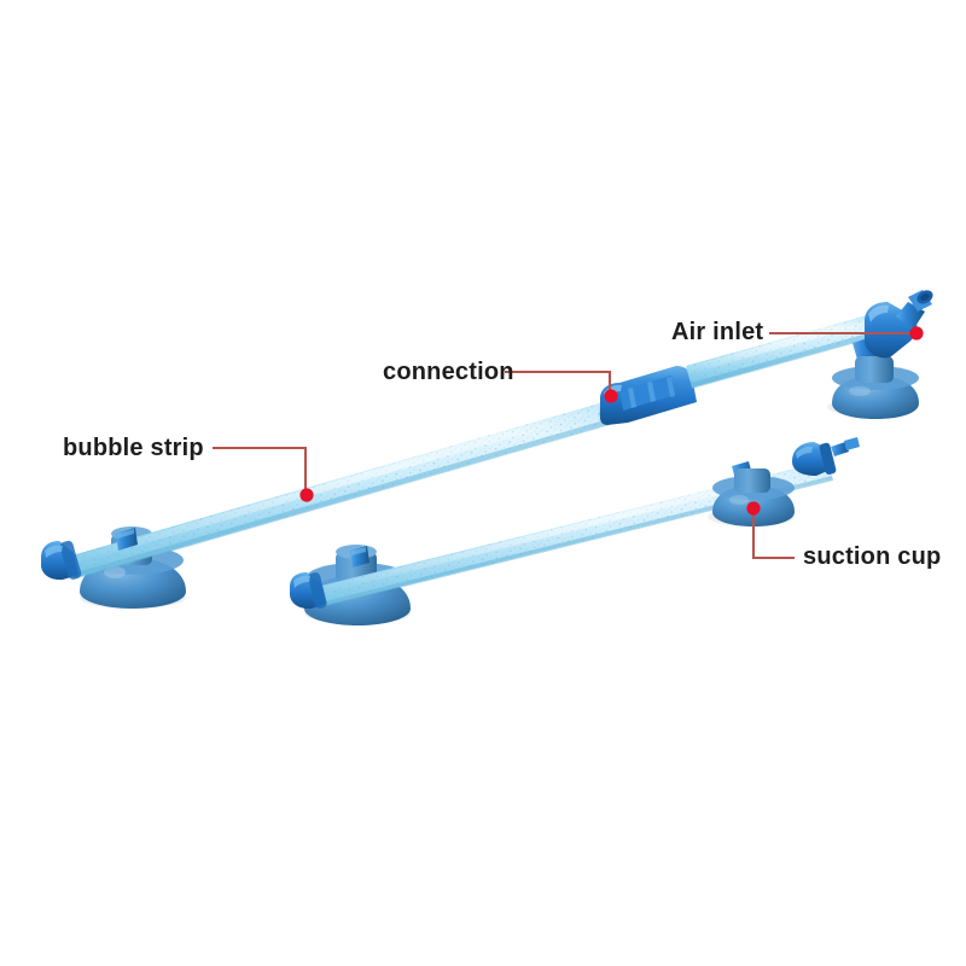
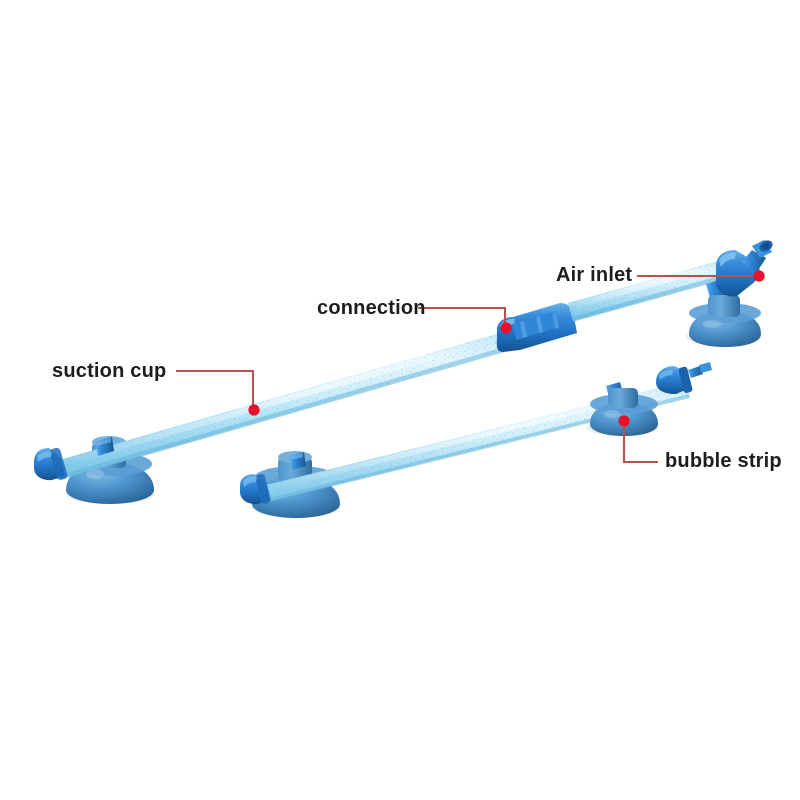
- bubble strip
+ suction cup
  connection
  Air inlet
- suction cup
+ bubble strip
